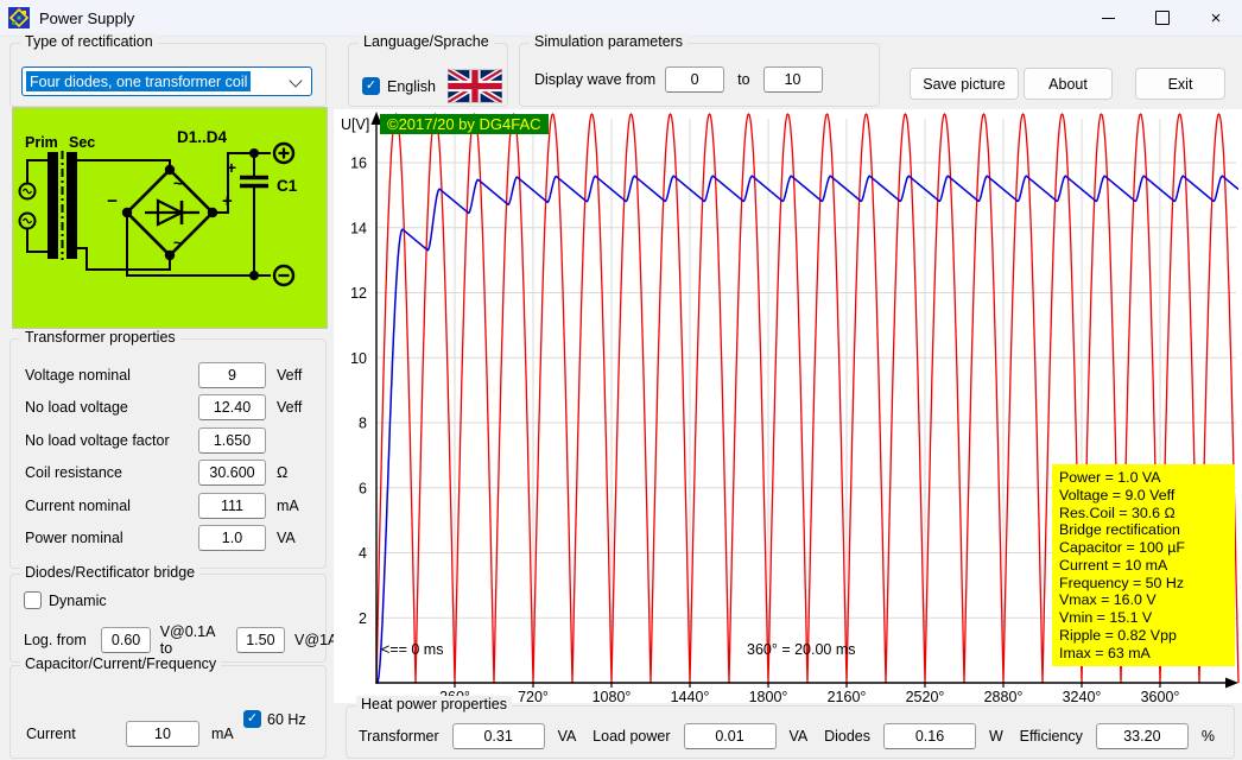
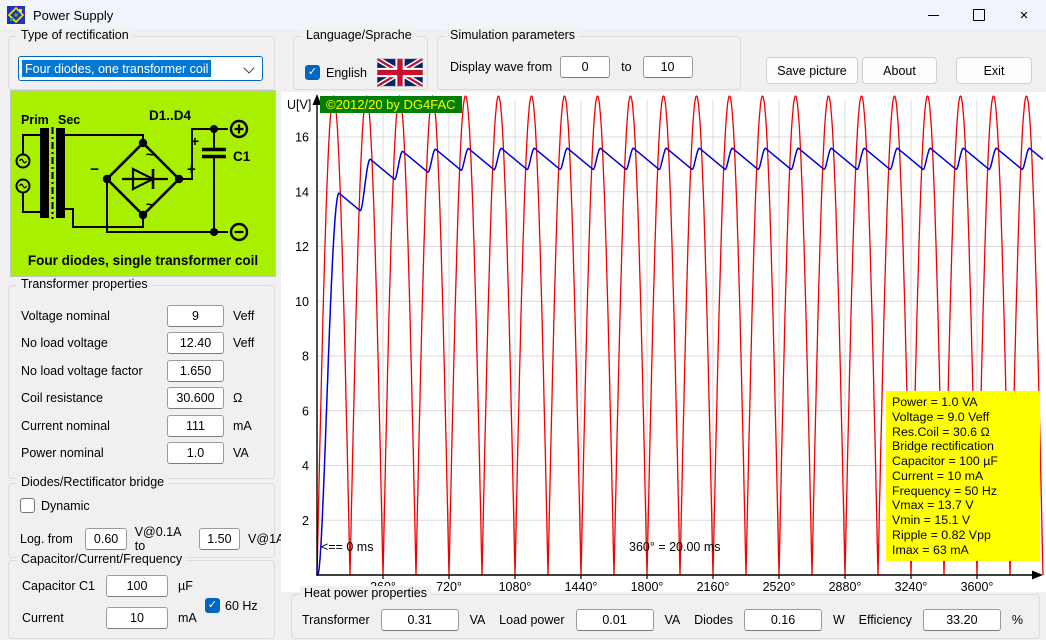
  Power Supply
  ×
  Type of rectification
  Four diodes, one transformer coil
  Language/Sprache
  ✓
  English
  Simulation parameters
  Display wave from
  0
  to
  10
  Save picture
  About
  Exit
  Prim
  Sec
  D1..D4
  ~
  ~
  −
  +
  +
  C1
+ Four diodes, single transformer coil
  Transformer properties
  Voltage nominal
  9
  Veff
  No load voltage
  12.40
  Veff
  No load voltage factor
  1.650
  Coil resistance
  30.600
  Ω
  Current nominal
  111
  mA
  Power nominal
  1.0
  VA
  Diodes/Rectificator bridge
  Dynamic
  Log. from
  0.60
  V@0.1A to
  1.50
  V@1
  Capacitor/Current/Frequency
+ Capacitor C1
+ 100
+ µF
  ✓
  60 Hz
  Current
  10
  mA
  720°
  1080°
  1440°
  1800°
  2160°
  2520°
  2880°
  3240°
  3600°
  16
  14
  12
  10
  8
  6
  4
  2
  U[V]
  <== 0 ms
  360° = 20.00 ms
- ©2017/20 by DG4FAC
+ ©2012/20 by DG4FAC
  Power = 1.0 VA
  Voltage = 9.0 Veff
  Res.Coil = 30.6 Ω
  Bridge rectification
  Capacitor = 100 µF
  Current = 10 mA
  Frequency = 50 Hz
- Vmax = 16.0 V
+ Vmax = 13.7 V
  Vmin = 15.1 V
  Ripple = 0.82 Vpp
  Imax = 63 mA
  Heat power properties
  Transformer
  0.31
  VA
  Load power
  0.01
  VA
  Diodes
  0.16
  W
  Efficiency
  33.20
  %
